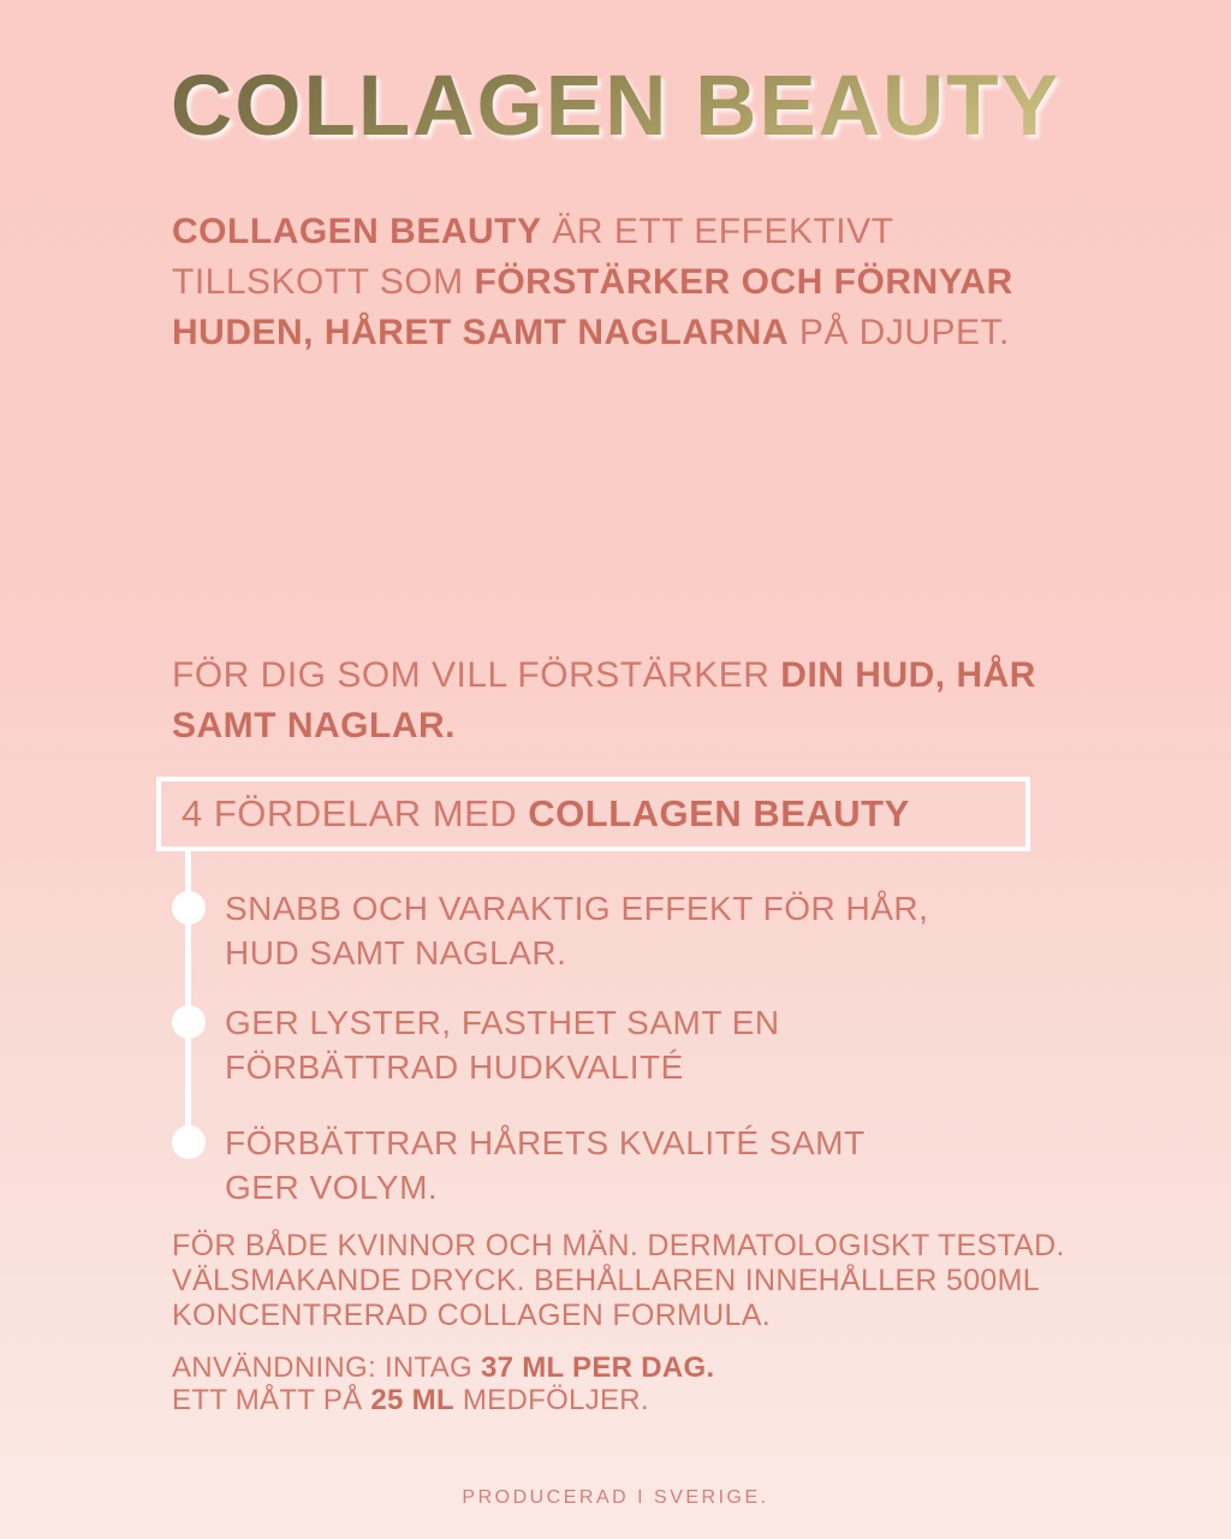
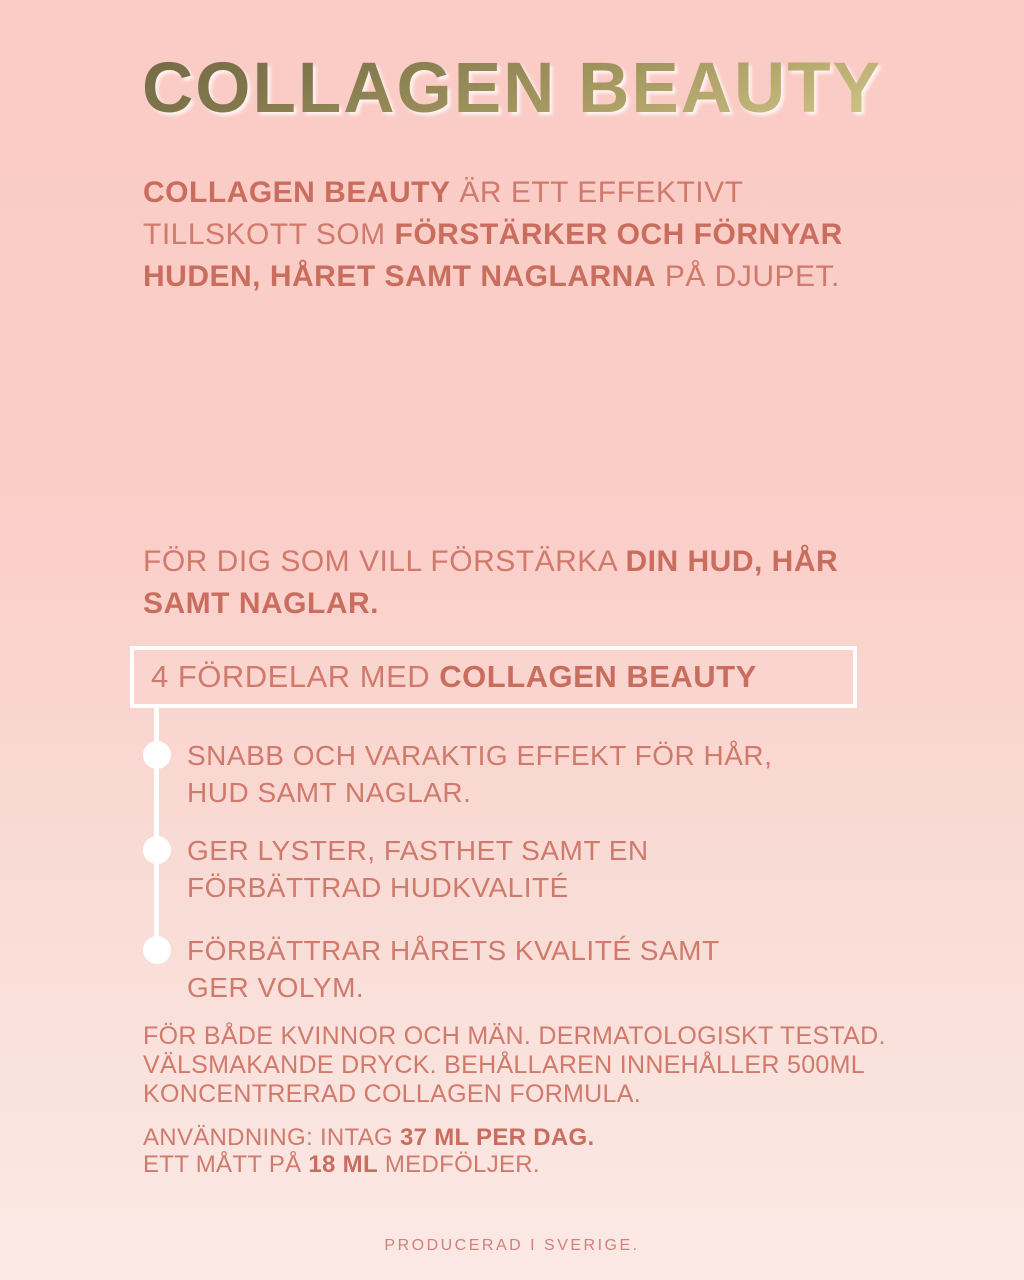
  COLLAGEN BEAUTY
  COLLAGEN BEAUTY ÄR ETT EFFEKTIVT
  TILLSKOTT SOM FÖRSTÄRKER OCH FÖRNYAR
  HUDEN, HÅRET SAMT NAGLARNA PÅ DJUPET.
- FÖR DIG SOM VILL FÖRSTÄRKER DIN HUD, HÅR
+ FÖR DIG SOM VILL FÖRSTÄRKA DIN HUD, HÅR
  SAMT NAGLAR.
  4 FÖRDELAR MED COLLAGEN BEAUTY
  SNABB OCH VARAKTIG EFFEKT FÖR HÅR,
  HUD SAMT NAGLAR.
  GER LYSTER, FASTHET SAMT EN
  FÖRBÄTTRAD HUDKVALITÉ
  FÖRBÄTTRAR HÅRETS KVALITÉ SAMT
  GER VOLYM.
  FÖR BÅDE KVINNOR OCH MÄN. DERMATOLOGISKT TESTAD.
  VÄLSMAKANDE DRYCK. BEHÅLLAREN INNEHÅLLER 500ML
  KONCENTRERAD COLLAGEN FORMULA.
  ANVÄNDNING: INTAG 37 ML PER DAG.
- ETT MÅTT PÅ 25 ML MEDFÖLJER.
+ ETT MÅTT PÅ 18 ML MEDFÖLJER.
  PRODUCERAD I SVERIGE.
